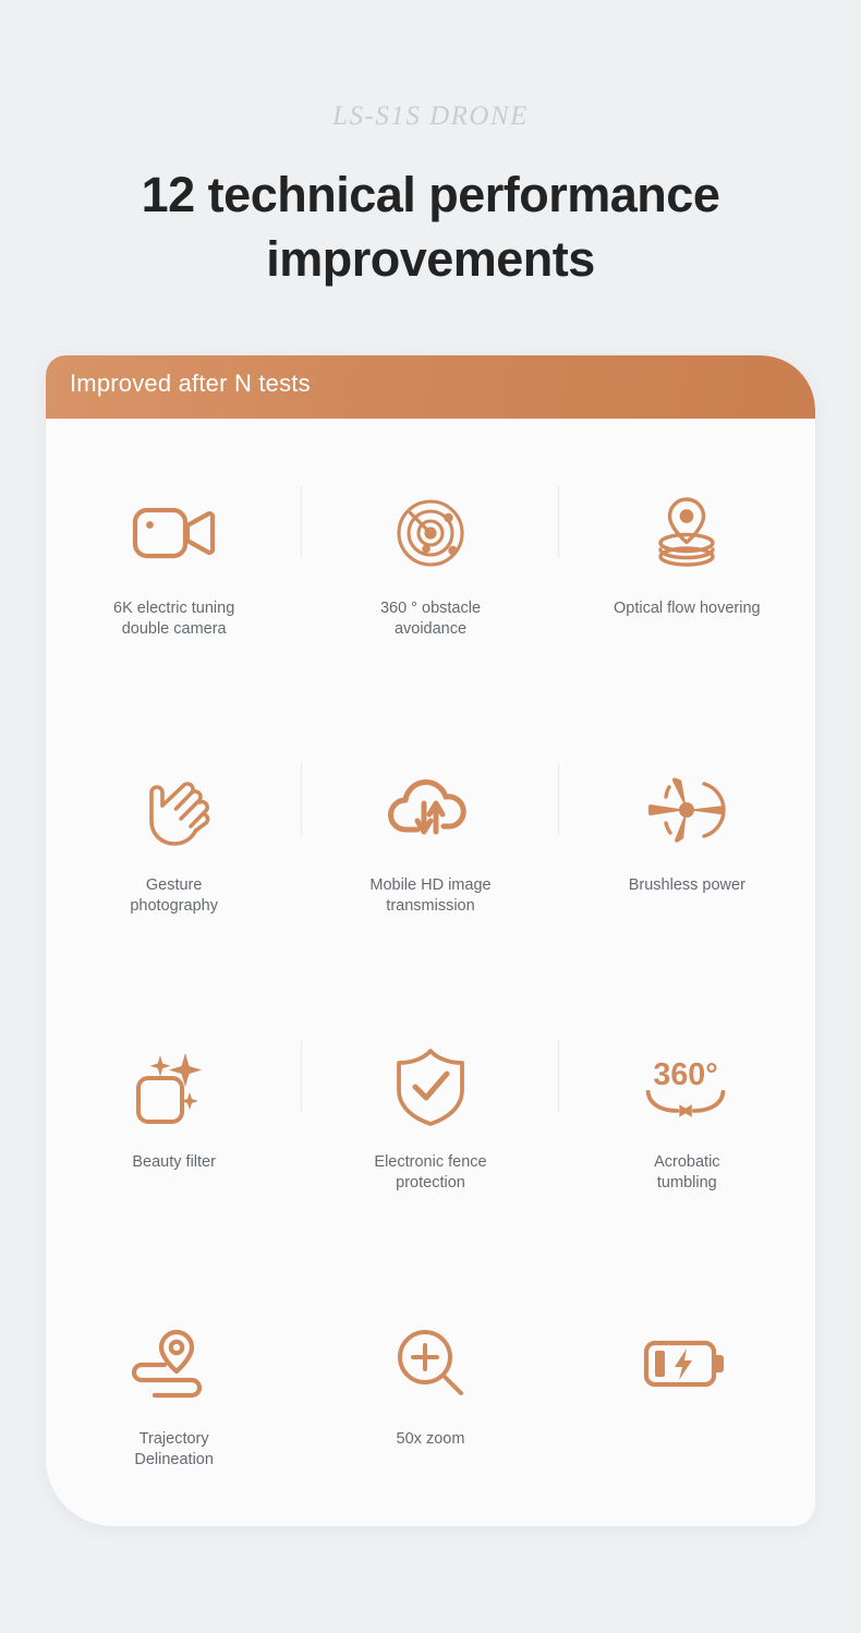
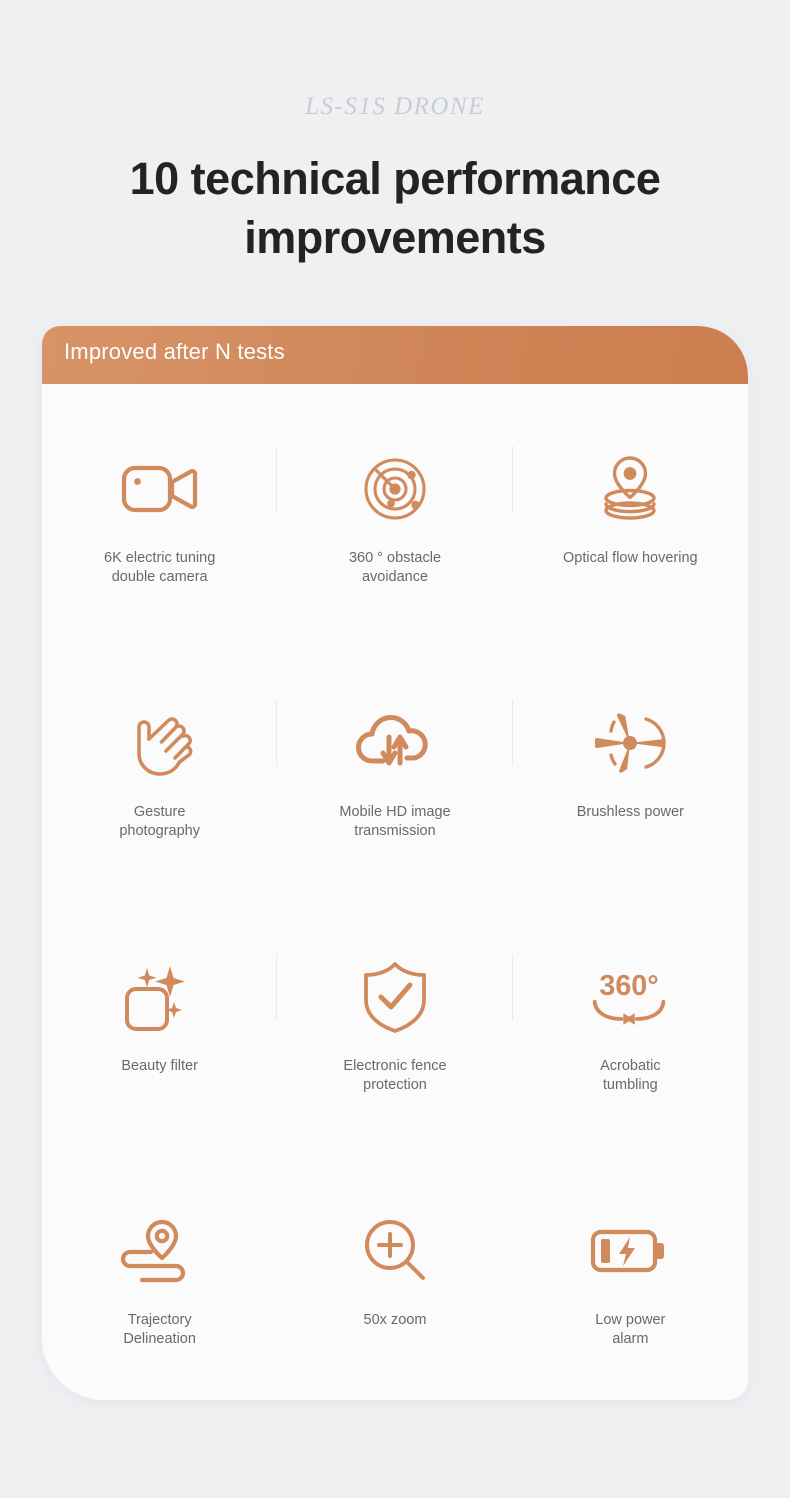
  LS-S1S DRONE
- 12 technical performance improvements
+ 10 technical performance improvements
  Improved after N tests
  6K electric tuning
  double camera
  360 ° obstacle
  avoidance
  Optical flow hovering
  Gesture
  photography
  Mobile HD image
  transmission
  Brushless power
  Beauty filter
  Electronic fence
  protection
  360°
  Acrobatic
  tumbling
  Trajectory
  Delineation
  50x zoom
+ Low power
+ alarm
